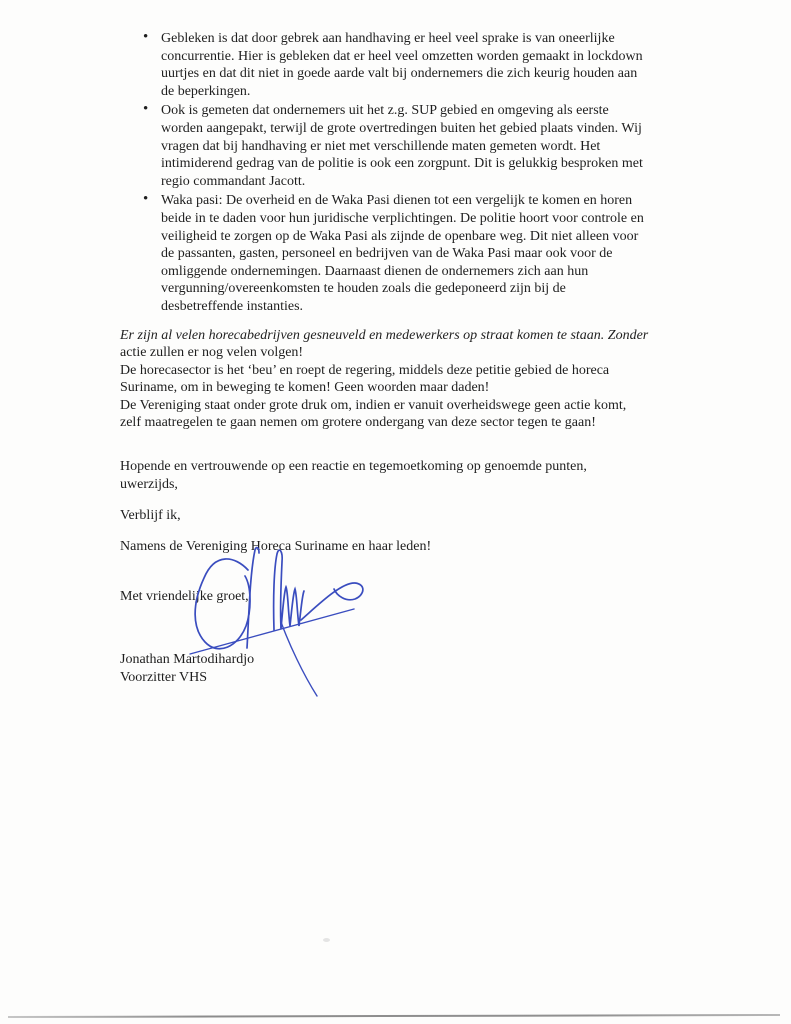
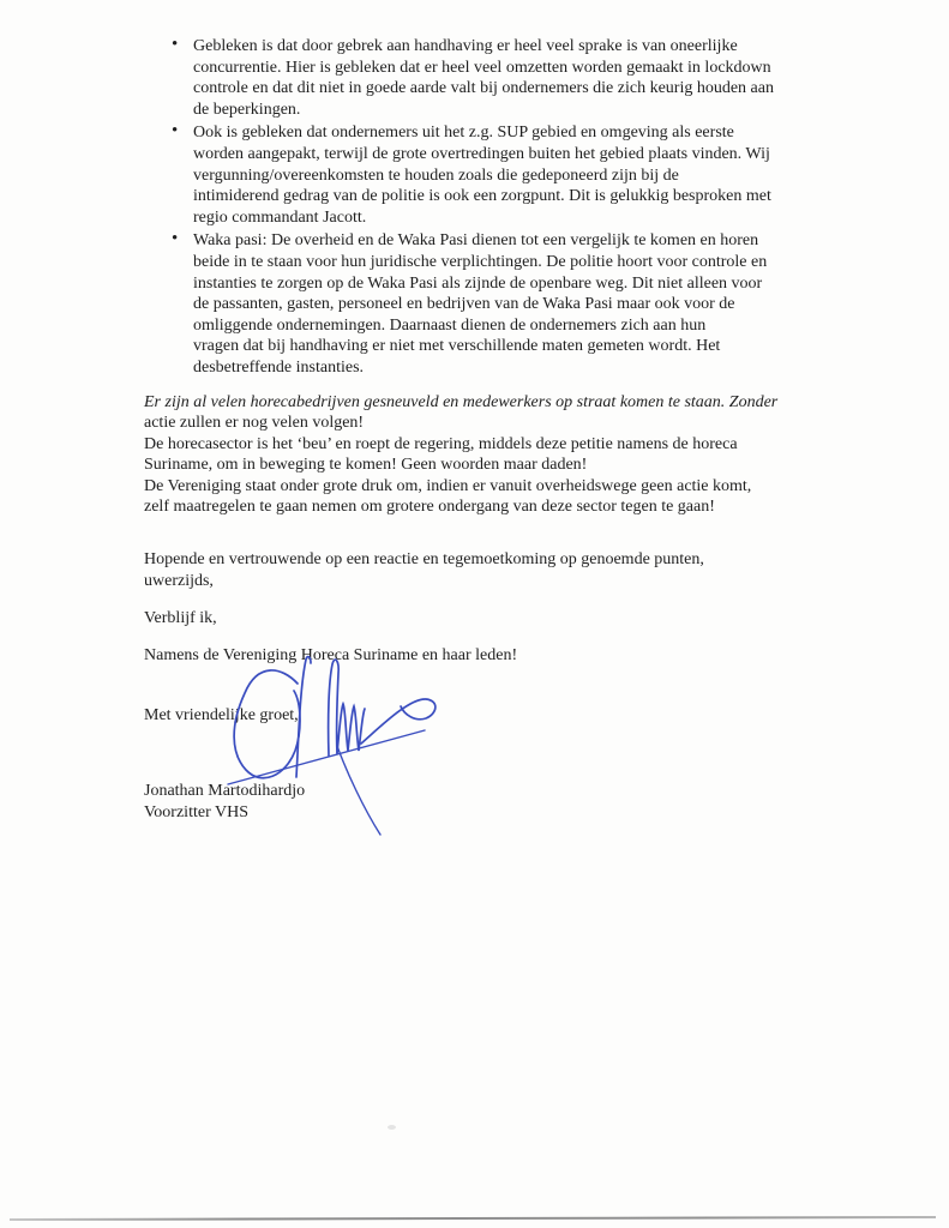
  Gebleken is dat door gebrek aan handhaving er heel veel sprake is van oneerlijke
  concurrentie. Hier is gebleken dat er heel veel omzetten worden gemaakt in lockdown
- uurtjes en dat dit niet in goede aarde valt bij ondernemers die zich keurig houden aan
+ controle en dat dit niet in goede aarde valt bij ondernemers die zich keurig houden aan
  de beperkingen.
- Ook is gemeten dat ondernemers uit het z.g. SUP gebied en omgeving als eerste
+ Ook is gebleken dat ondernemers uit het z.g. SUP gebied en omgeving als eerste
  worden aangepakt, terwijl de grote overtredingen buiten het gebied plaats vinden. Wij
- vragen dat bij handhaving er niet met verschillende maten gemeten wordt. Het
+ vergunning/overeenkomsten te houden zoals die gedeponeerd zijn bij de
  intimiderend gedrag van de politie is ook een zorgpunt. Dit is gelukkig besproken met
  regio commandant Jacott.
  Waka pasi: De overheid en de Waka Pasi dienen tot een vergelijk te komen en horen
- beide in te daden voor hun juridische verplichtingen. De politie hoort voor controle en
+ beide in te staan voor hun juridische verplichtingen. De politie hoort voor controle en
- veiligheid te zorgen op de Waka Pasi als zijnde de openbare weg. Dit niet alleen voor
+ instanties te zorgen op de Waka Pasi als zijnde de openbare weg. Dit niet alleen voor
  de passanten, gasten, personeel en bedrijven van de Waka Pasi maar ook voor de
  omliggende ondernemingen. Daarnaast dienen de ondernemers zich aan hun
- vergunning/overeenkomsten te houden zoals die gedeponeerd zijn bij de
+ vragen dat bij handhaving er niet met verschillende maten gemeten wordt. Het
  desbetreffende instanties.
  Er zijn al velen horecabedrijven gesneuveld en medewerkers op straat komen te staan. Zonder
  actie zullen er nog velen volgen!
- De horecasector is het ‘beu’ en roept de regering, middels deze petitie gebied de horeca
+ De horecasector is het ‘beu’ en roept de regering, middels deze petitie namens de horeca
  Suriname, om in beweging te komen! Geen woorden maar daden!
  De Vereniging staat onder grote druk om, indien er vanuit overheidswege geen actie komt,
  zelf maatregelen te gaan nemen om grotere ondergang van deze sector tegen te gaan!
  Hopende en vertrouwende op een reactie en tegemoetkoming op genoemde punten,
  uwerzijds,
  Verblijf ik,
  Namens de Vereniging Horeca Suriname en haar leden!
  Met vriendelike groet,
  Jonathan Martodihardjo
  Voorzitter VHS
